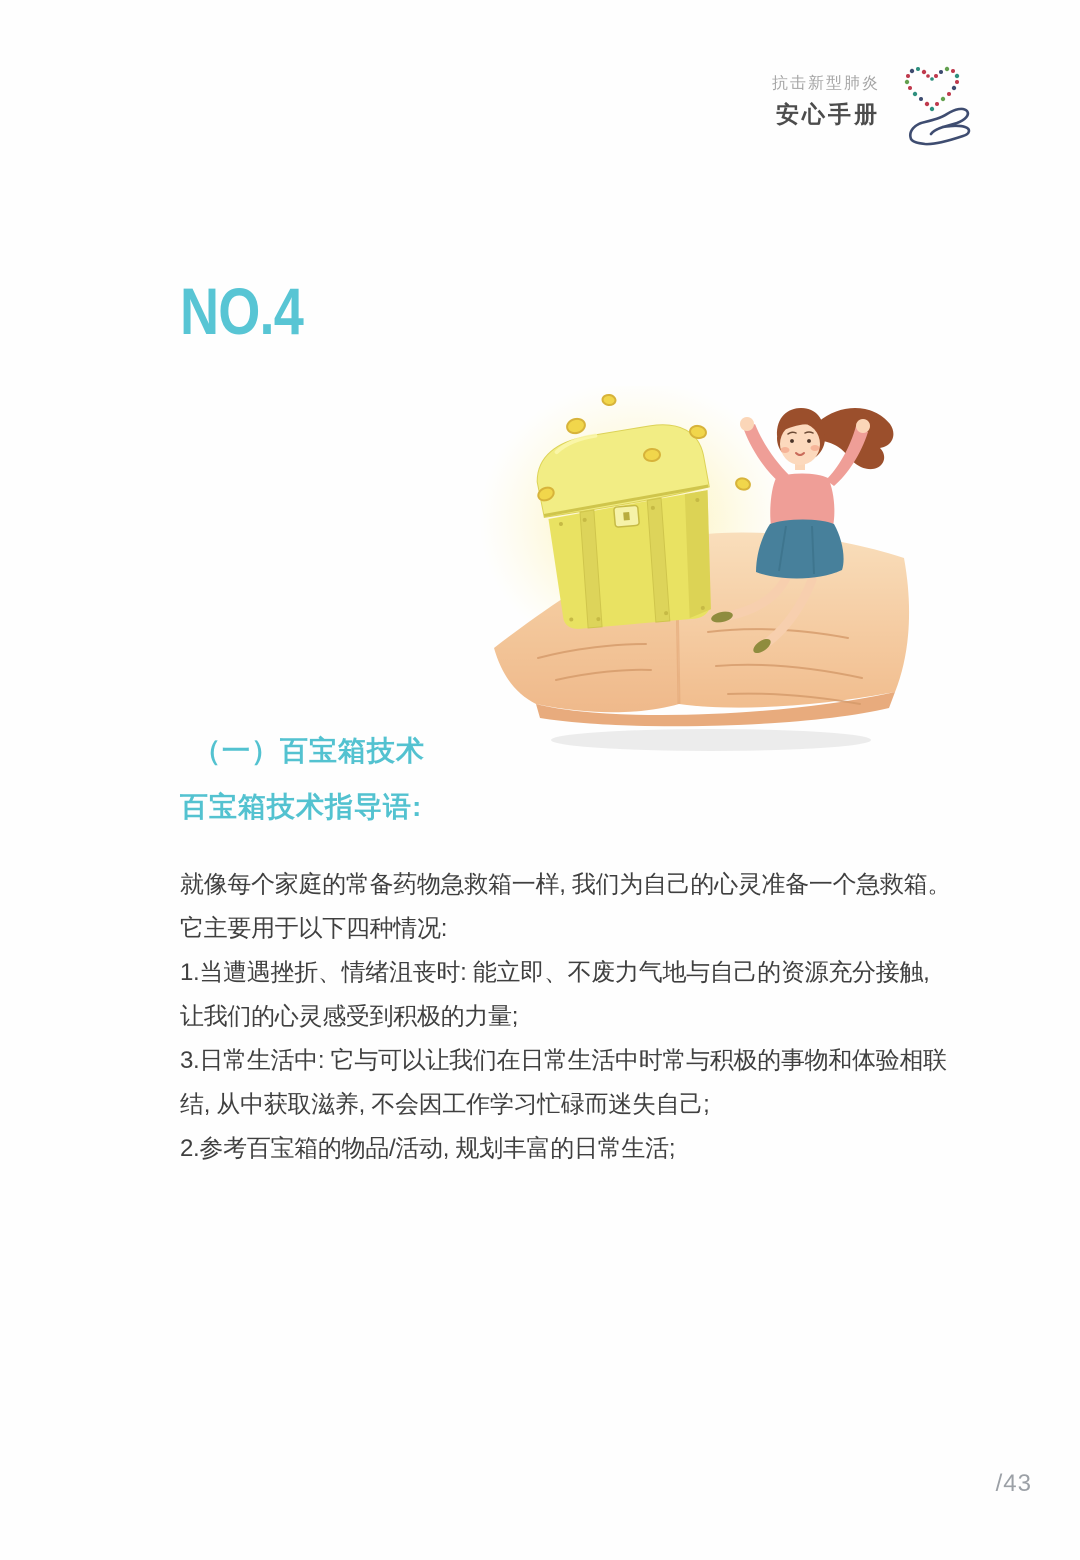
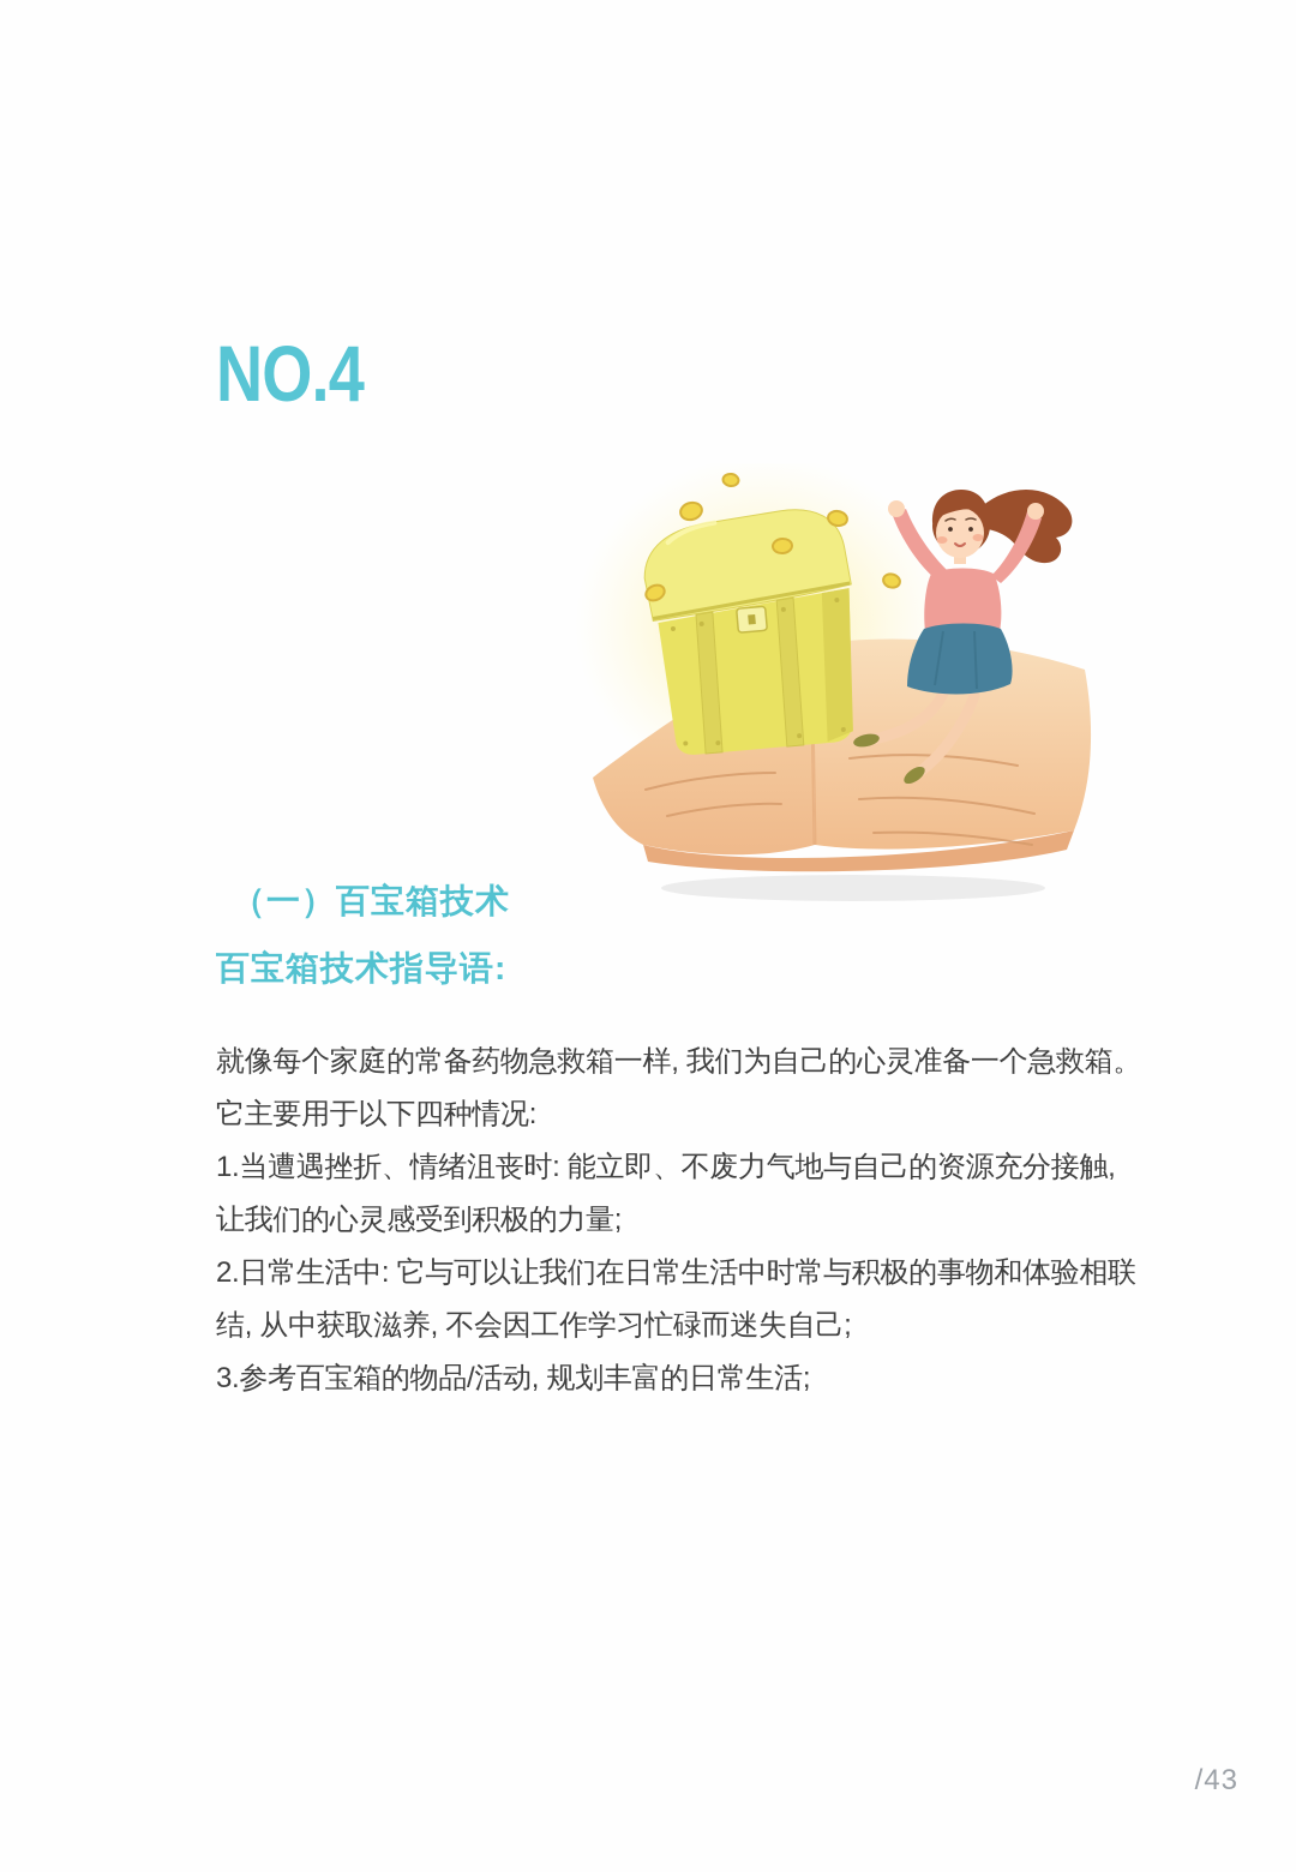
- 抗击新型肺炎
- 安心手册
  NO.4
  （一）百宝箱技术
  百宝箱技术指导语:
  就像每个家庭的常备药物急救箱一样, 我们为自己的心灵准备一个急救箱。
  它主要用于以下四种情况:
  1.当遭遇挫折、情绪沮丧时: 能立即、不废力气地与自己的资源充分接触, 让我们的心灵感受到积极的力量;
- 3.日常生活中: 它与可以让我们在日常生活中时常与积极的事物和体验相联结, 从中获取滋养, 不会因工作学习忙碌而迷失自己;
+ 2.日常生活中: 它与可以让我们在日常生活中时常与积极的事物和体验相联结, 从中获取滋养, 不会因工作学习忙碌而迷失自己;
- 2.参考百宝箱的物品/活动, 规划丰富的日常生活;
+ 3.参考百宝箱的物品/活动, 规划丰富的日常生活;
  /43
